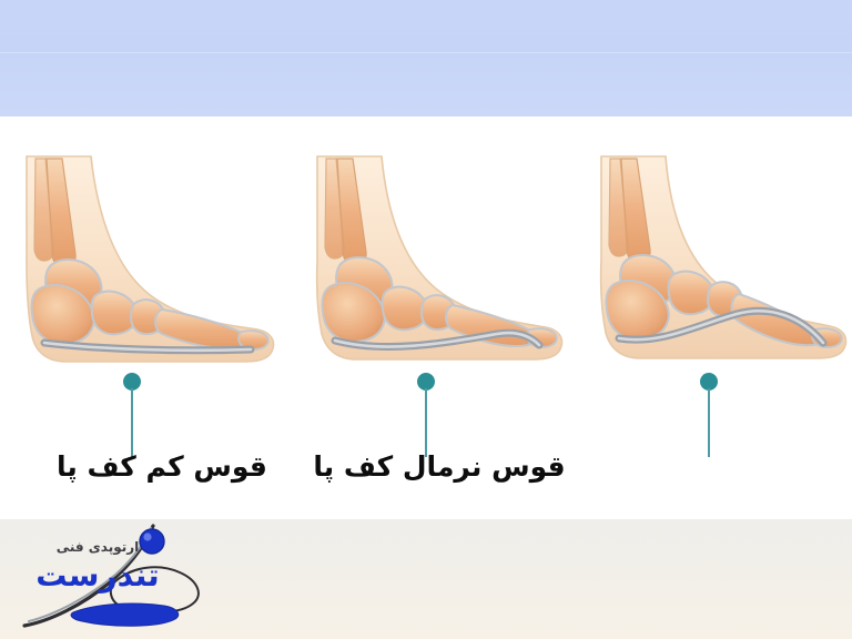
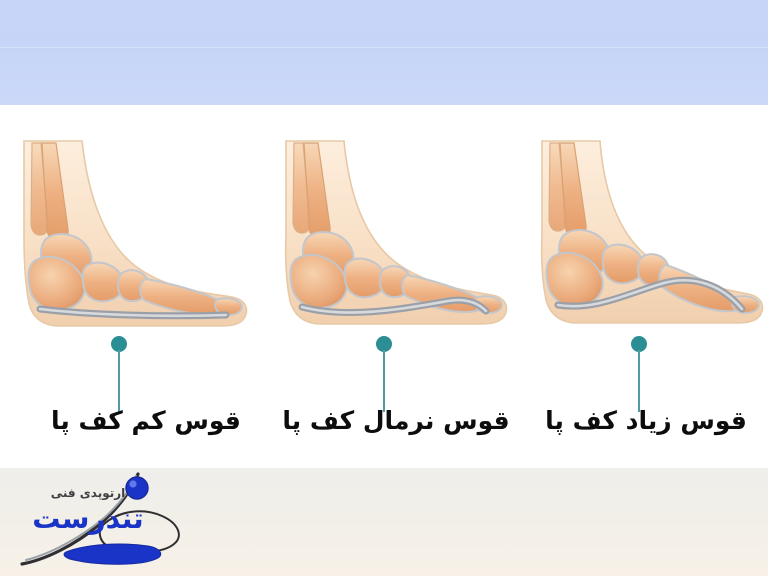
  قوس کم کف پا
  قوس نرمال کف پا
+ قوس زیاد کف پا
  ارتوپدی فنی
  تندرست
